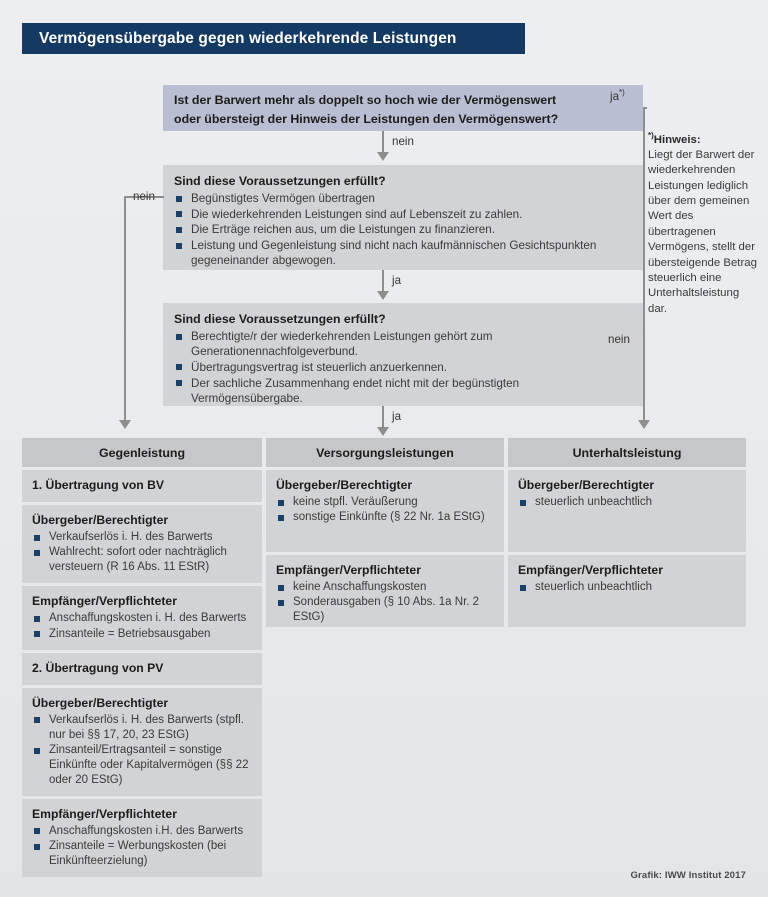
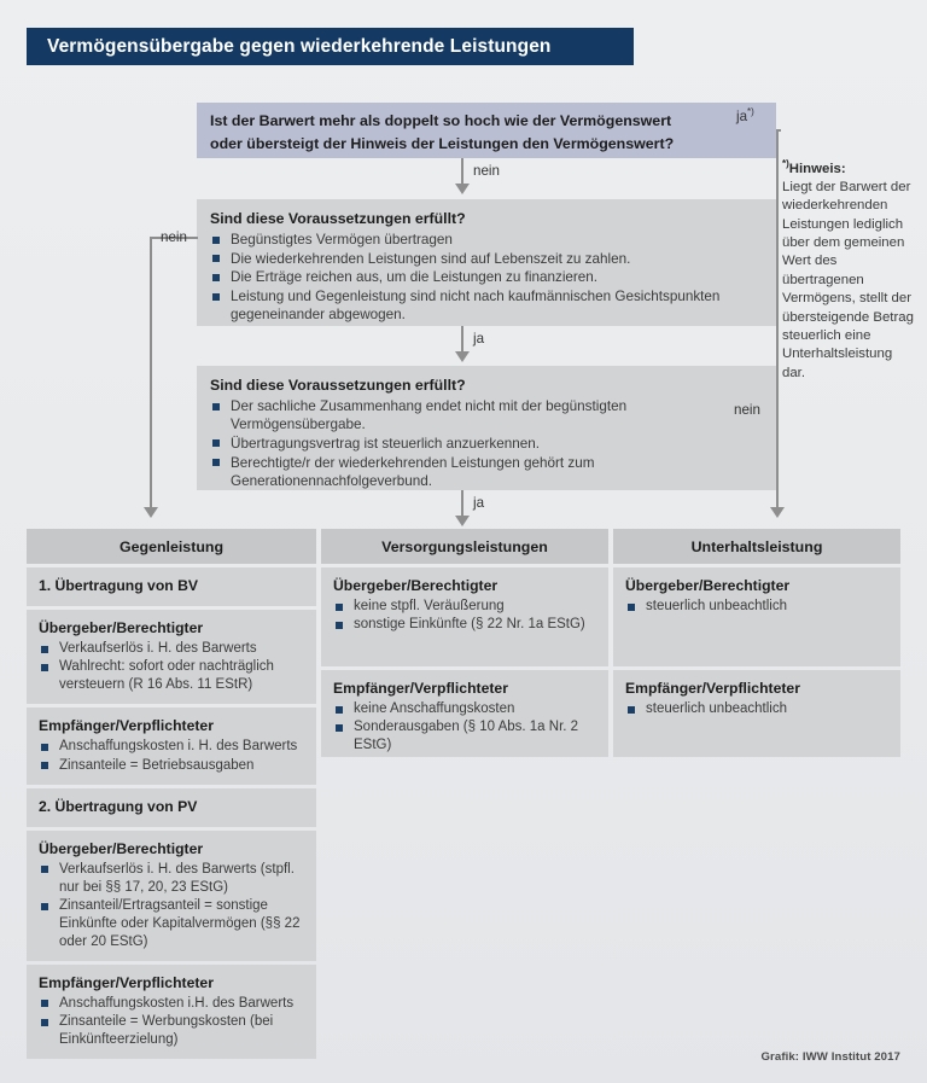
  Vermögensübergabe gegen wiederkehrende Leistungen
  Ist der Barwert mehr als doppelt so hoch wie der Vermögenswert
  oder übersteigt der Hinweis der Leistungen den Vermögenswert?
  ja*)
  *)Hinweis:
  Liegt der Barwert der wiederkehrenden Leistungen lediglich über dem gemeinen Wert des übertragenen Vermögens, stellt der übersteigende Betrag steuerlich eine Unterhaltsleistung dar.
  nein
  Sind diese Voraussetzungen erfüllt?
  Begünstigtes Vermögen übertragen
  Die wiederkehrenden Leistungen sind auf Lebenszeit zu zahlen.
  Die Erträge reichen aus, um die Leistungen zu finanzieren.
  Leistung und Gegenleistung sind nicht nach kaufmännischen Gesichtspunkten gegeneinander abgewogen.
  nein
  ja
  Sind diese Voraussetzungen erfüllt?
- Berechtigte/r der wiederkehrenden Leistungen gehört zum Generationennachfolgeverbund.
+ Der sachliche Zusammenhang endet nicht mit der begünstigten Vermögensübergabe.
  Übertragungsvertrag ist steuerlich anzuerkennen.
- Der sachliche Zusammenhang endet nicht mit der begünstigten Vermögensübergabe.
+ Berechtigte/r der wiederkehrenden Leistungen gehört zum Generationennachfolgeverbund.
  nein
  ja
  Gegenleistung
  1. Übertragung von BV
  Übergeber/Berechtigter
  Verkaufserlös i. H. des Barwerts
  Wahlrecht: sofort oder nachträglich versteuern (R 16 Abs. 11 EStR)
  Empfänger/Verpflichteter
  Anschaffungskosten i. H. des Barwerts
  Zinsanteile = Betriebsausgaben
  2. Übertragung von PV
  Übergeber/Berechtigter
  Verkaufserlös i. H. des Barwerts (stpfl. nur bei §§ 17, 20, 23 EStG)
  Zinsanteil/Ertragsanteil = sonstige Einkünfte oder Kapitalvermögen (§§ 22 oder 20 EStG)
  Empfänger/Verpflichteter
  Anschaffungskosten i.H. des Barwerts
  Zinsanteile = Werbungskosten (bei Einkünfteerzielung)
  Versorgungsleistungen
  Übergeber/Berechtigter
  keine stpfl. Veräußerung
  sonstige Einkünfte (§ 22 Nr. 1a EStG)
  Empfänger/Verpflichteter
  keine Anschaffungskosten
  Sonderausgaben (§ 10 Abs. 1a Nr. 2 EStG)
  Unterhaltsleistung
  Übergeber/Berechtigter
  steuerlich unbeachtlich
  Empfänger/Verpflichteter
  steuerlich unbeachtlich
  Grafik: IWW Institut 2017
